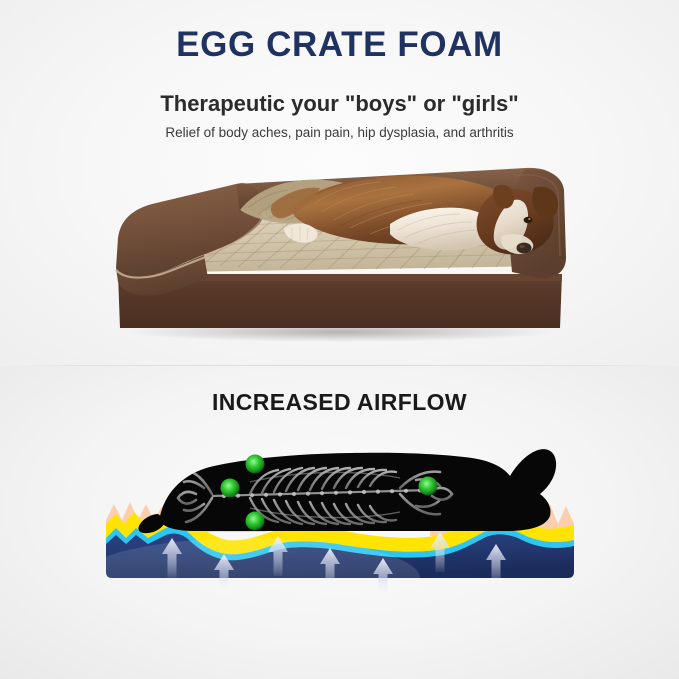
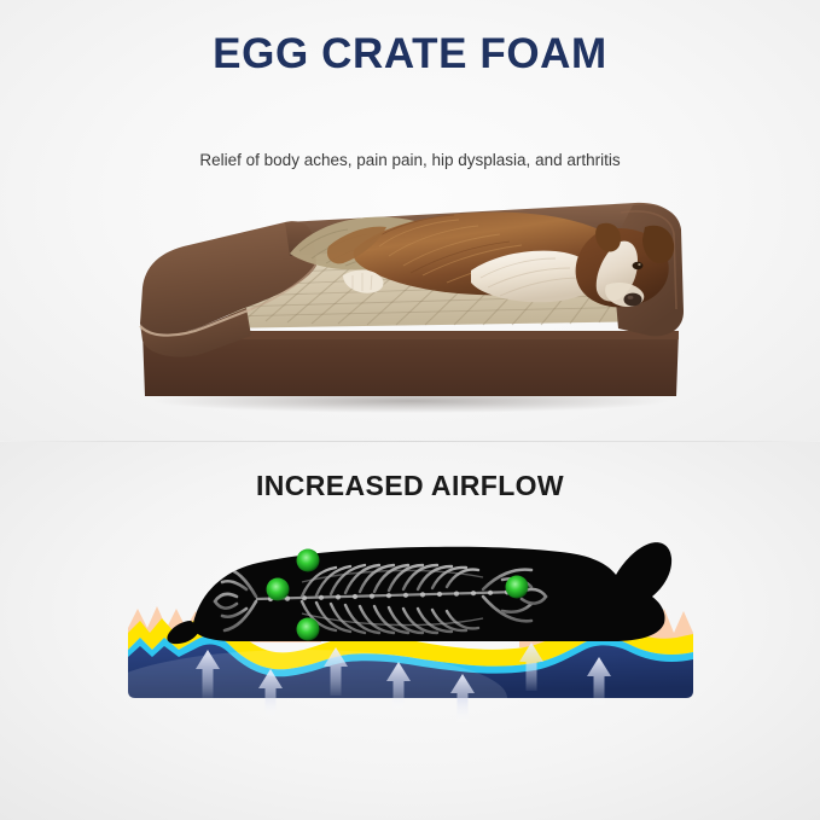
  EGG CRATE FOAM
- Therapeutic your "boys" or "girls"
  Relief of body aches, pain pain, hip dysplasia, and arthritis
  INCREASED AIRFLOW
